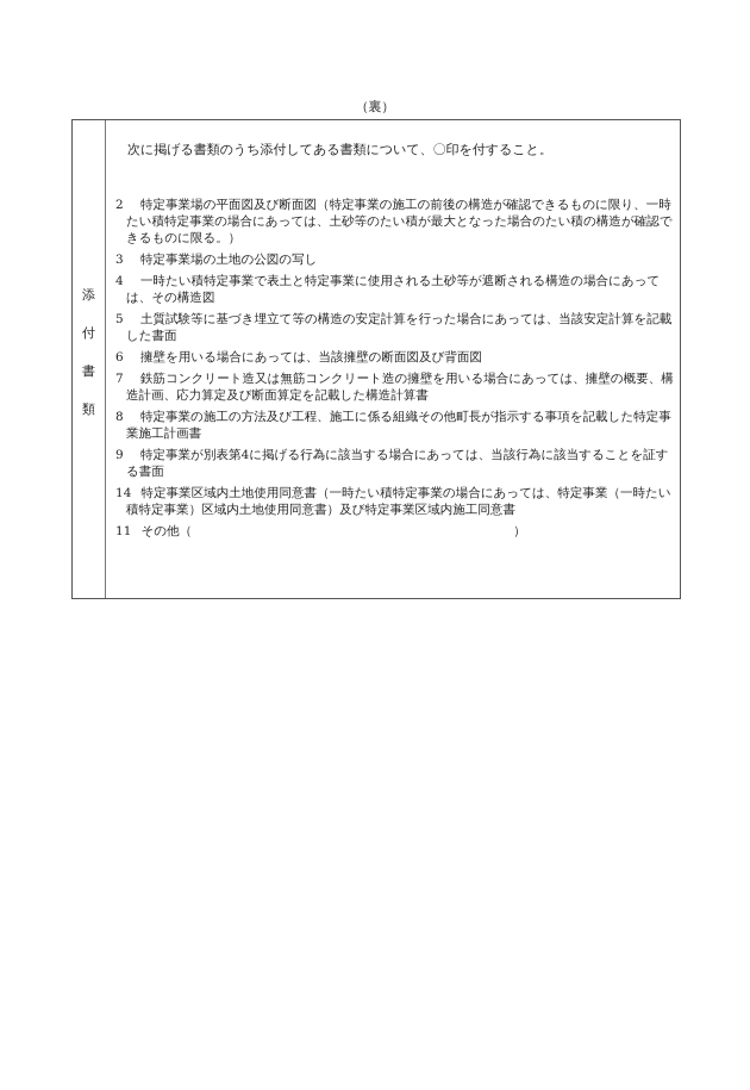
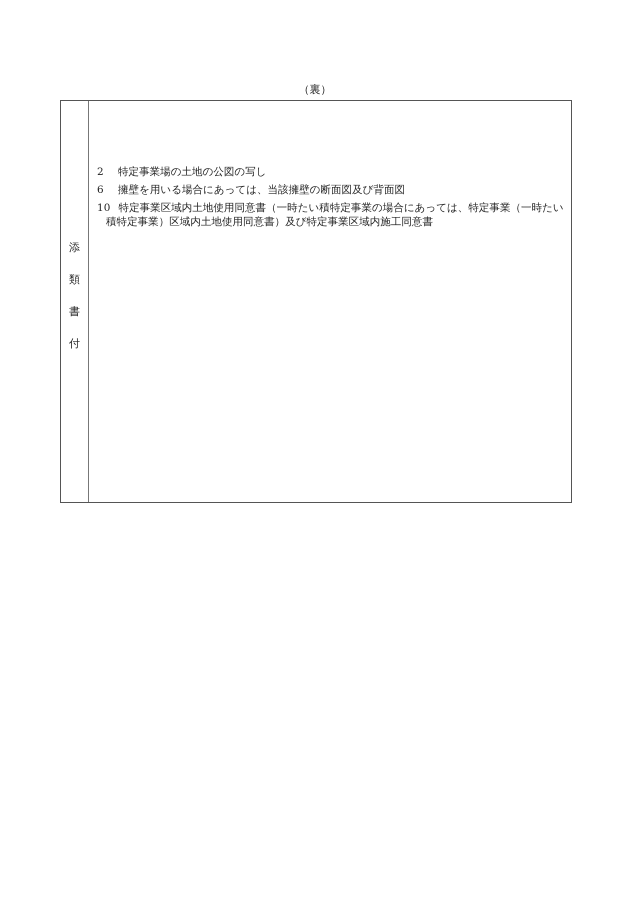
  （裏）
  添
- 付
+ 類
  書
- 類
+ 付
- 次に掲げる書類のうち添付してある書類について、〇印を付すること。
- 2 特定事業場の平面図及び断面図（特定事業の施工の前後の構造が確認できるものに限り、一時たい積特定事業の場合にあっては、土砂等のたい積が最大となった場合のたい積の構造が確認できるものに限る。）
- 3 特定事業場の土地の公図の写し
+ 2 特定事業場の土地の公図の写し
- 4 一時たい積特定事業で表土と特定事業に使用される土砂等が遮断される構造の場合にあっては、その構造図
- 5 土質試験等に基づき埋立て等の構造の安定計算を行った場合にあっては、当該安定計算を記載した書面
  6 擁壁を用いる場合にあっては、当該擁壁の断面図及び背面図
- 7 鉄筋コンクリート造又は無筋コンクリート造の擁壁を用いる場合にあっては、擁壁の概要、構造計画、応力算定及び断面算定を記載した構造計算書
- 8 特定事業の施工の方法及び工程、施工に係る組織その他町長が指示する事項を記載した特定事業施工計画書
- 9 特定事業が別表第4に掲げる行為に該当する場合にあっては、当該行為に該当することを証する書面
- 14 特定事業区域内土地使用同意書（一時たい積特定事業の場合にあっては、特定事業（一時たい積特定事業）区域内土地使用同意書）及び特定事業区域内施工同意書
+ 10 特定事業区域内土地使用同意書（一時たい積特定事業の場合にあっては、特定事業（一時たい積特定事業）区域内土地使用同意書）及び特定事業区域内施工同意書
- 11 その他（ ）
